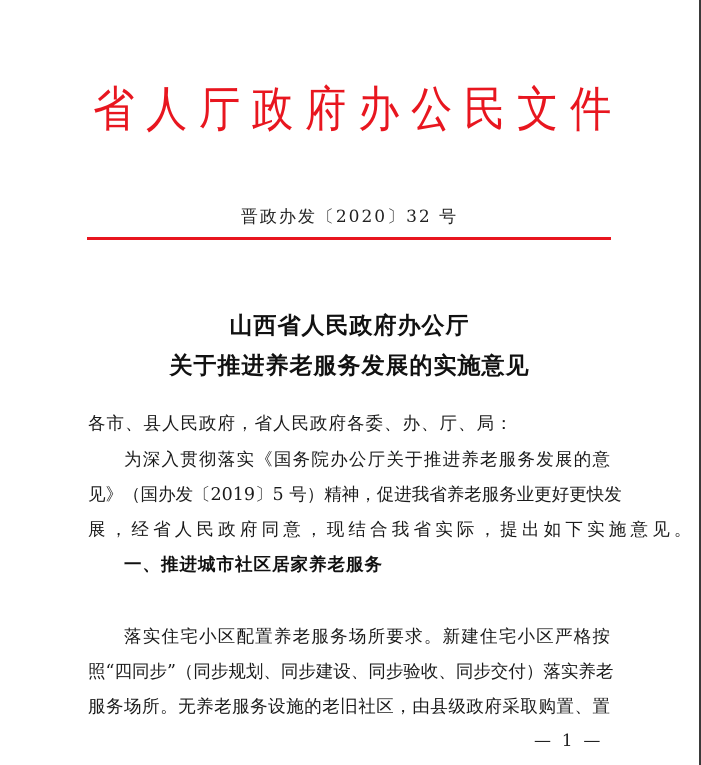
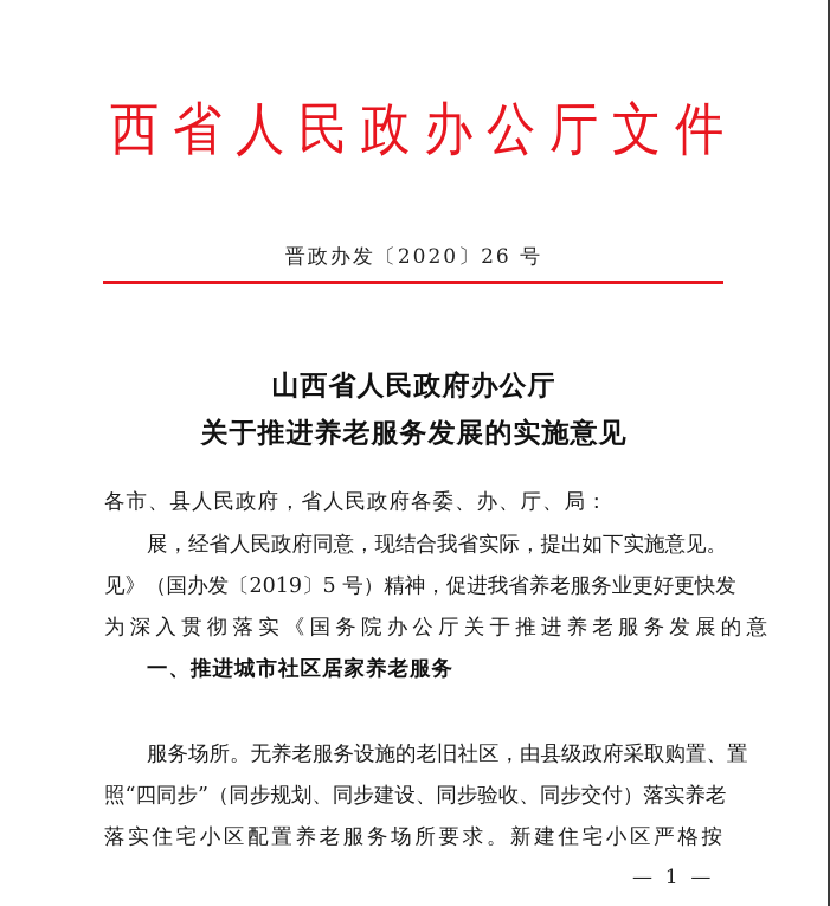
+ 西
  省
  人
- 厅
+ 民
  政
- 府
  办
  公
- 民
+ 厅
  文
  件
- 晋政办发〔2020〕32 号
+ 晋政办发〔2020〕26 号
  山西省人民政府办公厅
  关于推进养老服务发展的实施意见
  各市、县人民政府，省人民政府各委、办、厅、局：
- 为深入贯彻落实《国务院办公厅关于推进养老服务发展的意
+ 展，经省人民政府同意，现结合我省实际，提出如下实施意见。
  见》（国办发〔2019〕5 号）精神，促进我省养老服务业更好更快发
- 展，经省人民政府同意，现结合我省实际，提出如下实施意见。
+ 为深入贯彻落实《国务院办公厅关于推进养老服务发展的意
  一、推进城市社区居家养老服务
- 落实住宅小区配置养老服务场所要求。新建住宅小区严格按
+ 服务场所。无养老服务设施的老旧社区，由县级政府采取购置、置
  照“四同步”（同步规划、同步建设、同步验收、同步交付）落实养老
- 服务场所。无养老服务设施的老旧社区，由县级政府采取购置、置
+ 落实住宅小区配置养老服务场所要求。新建住宅小区严格按
  — 1 —
